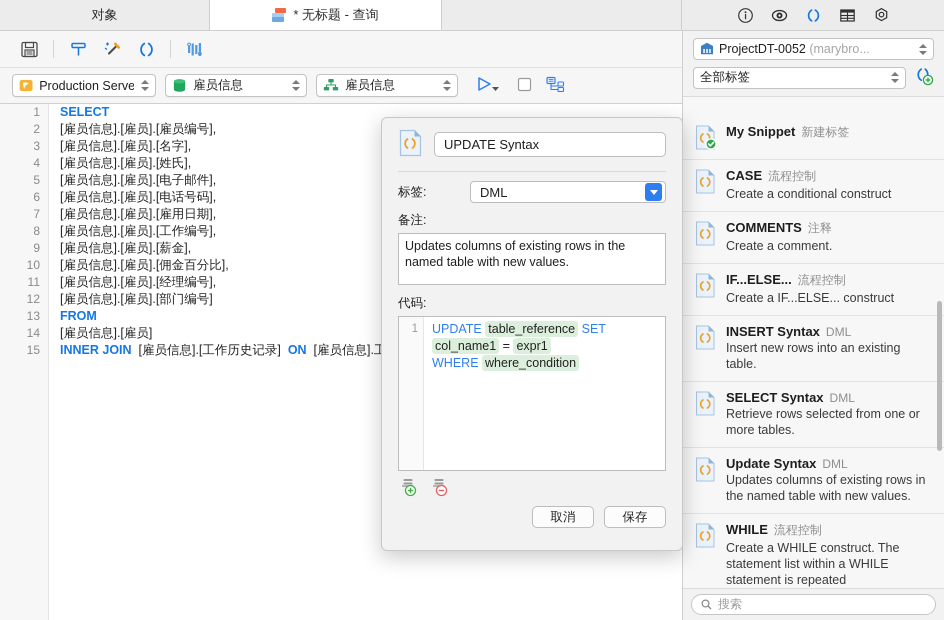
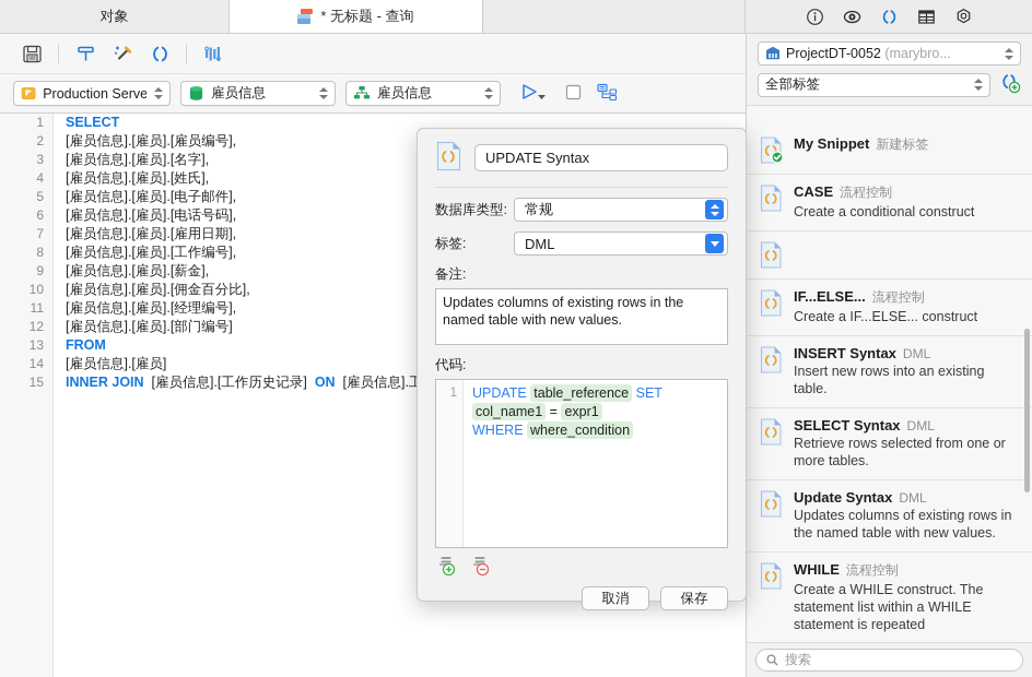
  对象
  * 无标题 - 查询
  Production Serve
  雇员信息
  雇员信息
  1
  2
  3
  4
  5
  6
  7
  8
  9
  10
  11
  12
  13
  14
  15
  SELECT
  [雇员信息].[雇员].[雇员编号],
  [雇员信息].[雇员].[名字],
  [雇员信息].[雇员].[姓氏],
  [雇员信息].[雇员].[电子邮件],
  [雇员信息].[雇员].[电话号码],
  [雇员信息].[雇员].[雇用日期],
  [雇员信息].[雇员].[工作编号],
  [雇员信息].[雇员].[薪金],
  [雇员信息].[雇员].[佣金百分比],
  [雇员信息].[雇员].[经理编号],
  [雇员信息].[雇员].[部门编号]
  FROM
  [雇员信息].[雇员]
  INNER JOIN [雇员信息].[工作历史记录] ON [雇员信息].
  ProjectDT-0052 (marybro...
  全部标签
  My Snippet
  新建标签
  CASE
  流程控制
  Create a conditional construct
- COMMENTS
- 注释
- Create a comment.
  IF...ELSE...
  流程控制
  Create a IF...ELSE... construct
  INSERT Syntax
  DML
  Insert new rows into an existing table.
  SELECT Syntax
  DML
  Retrieve rows selected from one or more tables.
  Update Syntax
  DML
  Updates columns of existing rows in the named table with new values.
  WHILE
  流程控制
  Create a WHILE construct. The statement list within a WHILE statement is repeated
  搜索
  UPDATE Syntax
+ 数据库类型:
+ 常规
  标签:
  DML
  备注:
  Updates columns of existing rows in the named table with new values.
  代码:
  1
  UPDATE table_reference SET col_name1 = expr1
  WHERE where_condition
  取消
  保存
